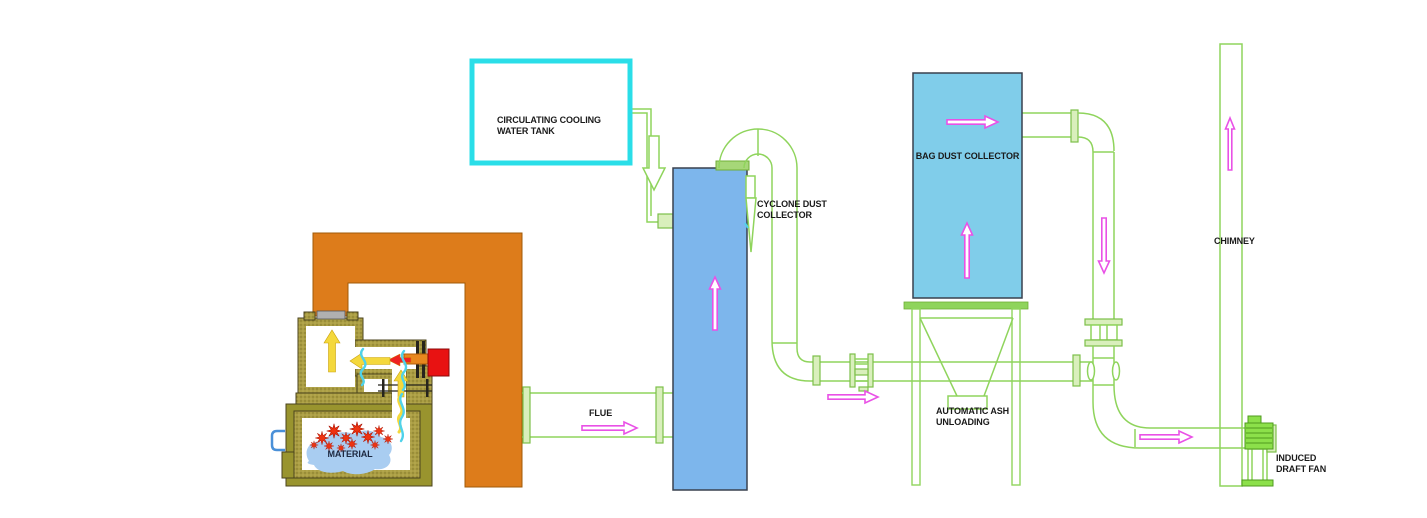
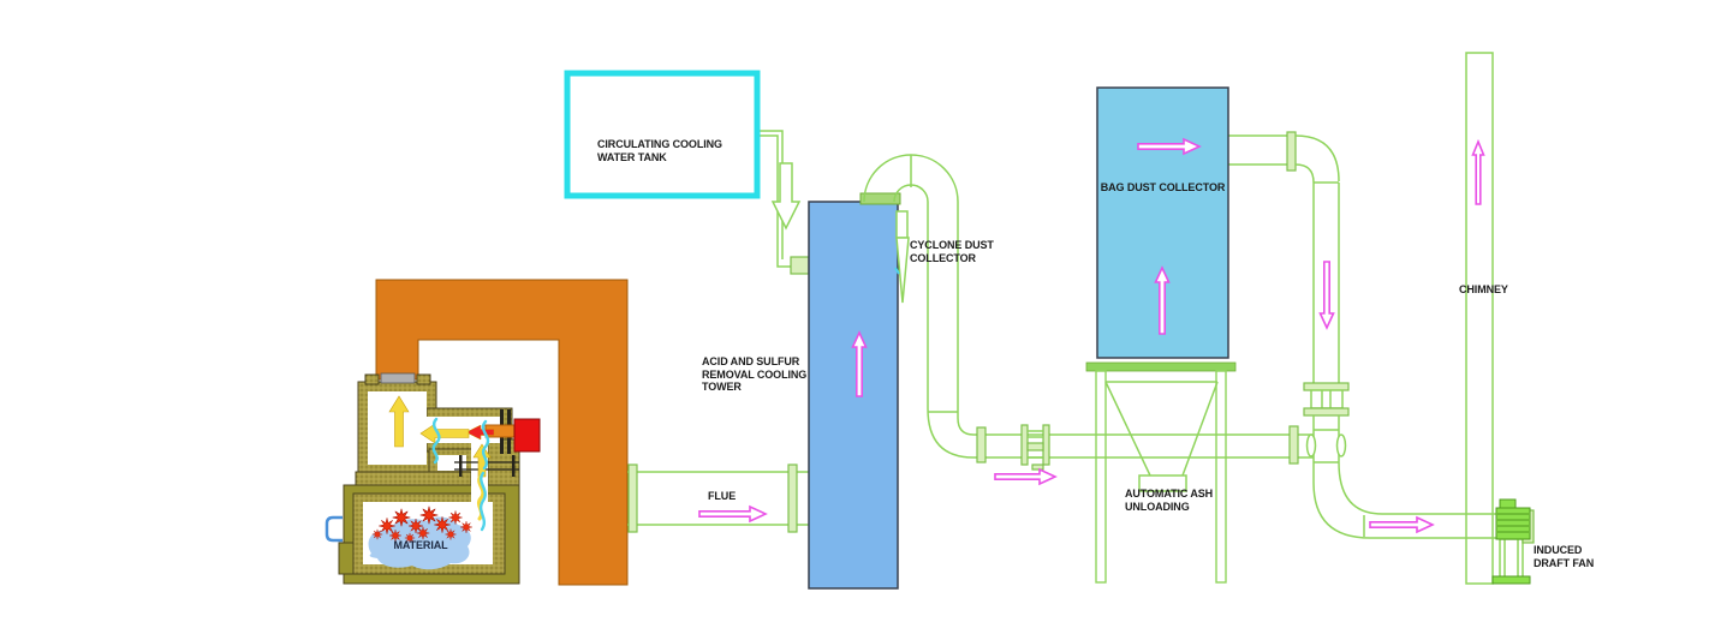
  CIRCULATING COOLING
  WATER TANK
+ ACID AND SULFUR
+ REMOVAL COOLING
+ TOWER
  CYCLONE DUST
  COLLECTOR
  FLUE
  BAG DUST COLLECTOR
  AUTOMATIC ASH
  UNLOADING
  CHIMNEY
  INDUCED
  DRAFT FAN
  MATERIAL
